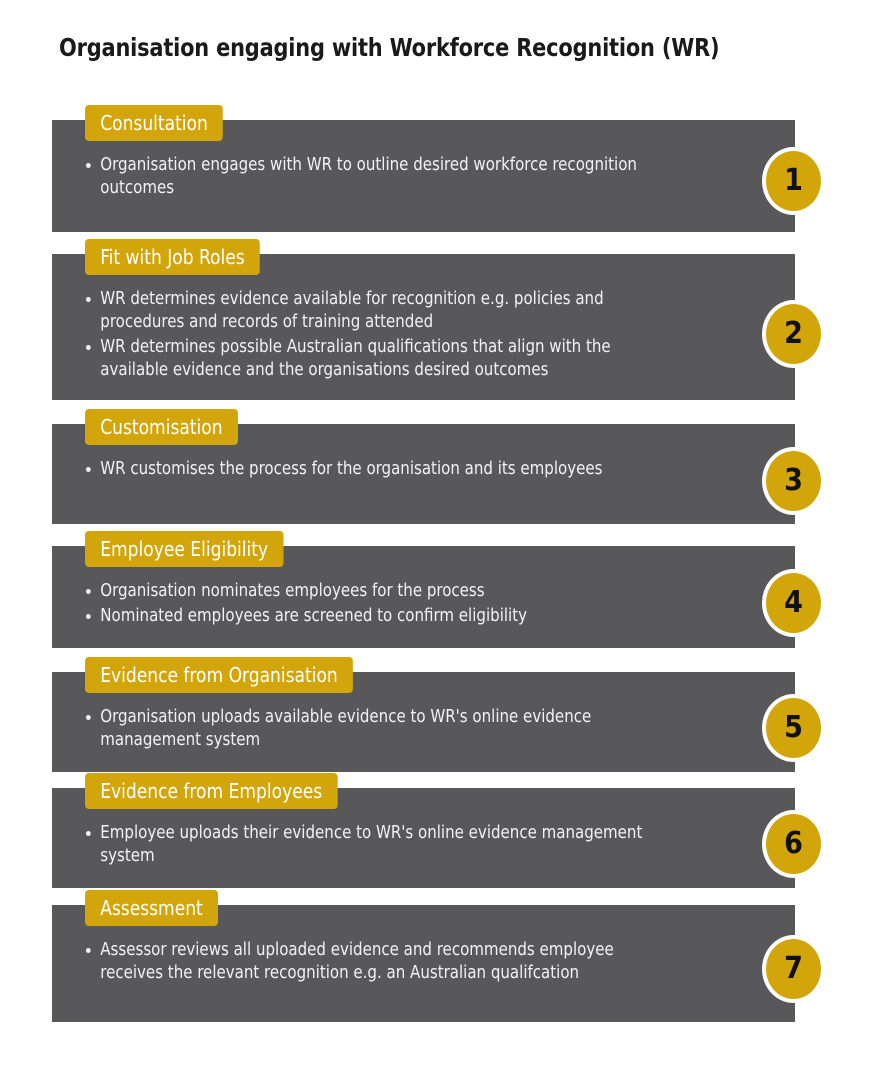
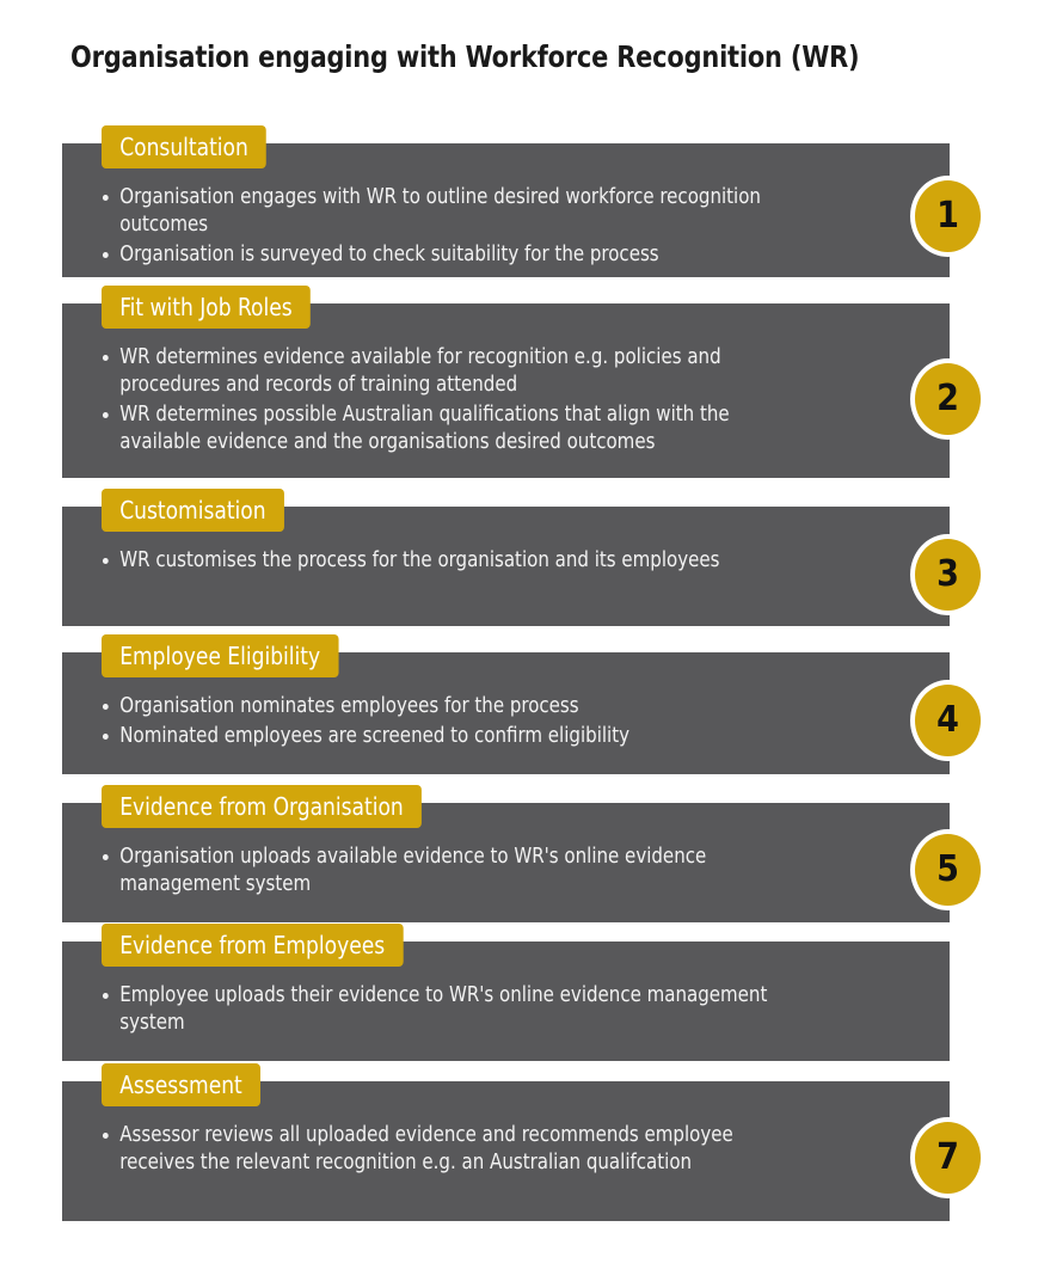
  Organisation engaging with Workforce Recognition (WR)
  Consultation
  Organisation engages with WR to outline desired workforce recognition outcomes
+ Organisation is surveyed to check suitability for the process
  1
  Fit with Job Roles
  WR determines evidence available for recognition e.g. policies and procedures and records of training attended
  WR determines possible Australian qualifications that align with the available evidence and the organisations desired outcomes
  2
  Customisation
  WR customises the process for the organisation and its employees
  3
  Employee Eligibility
  Organisation nominates employees for the process
  Nominated employees are screened to confirm eligibility
  4
  Evidence from Organisation
  Organisation uploads available evidence to WR's online evidence management system
  5
  Evidence from Employees
  Employee uploads their evidence to WR's online evidence management system
- 6
  Assessment
  Assessor reviews all uploaded evidence and recommends employee receives the relevant recognition e.g. an Australian qualifcation
  7
